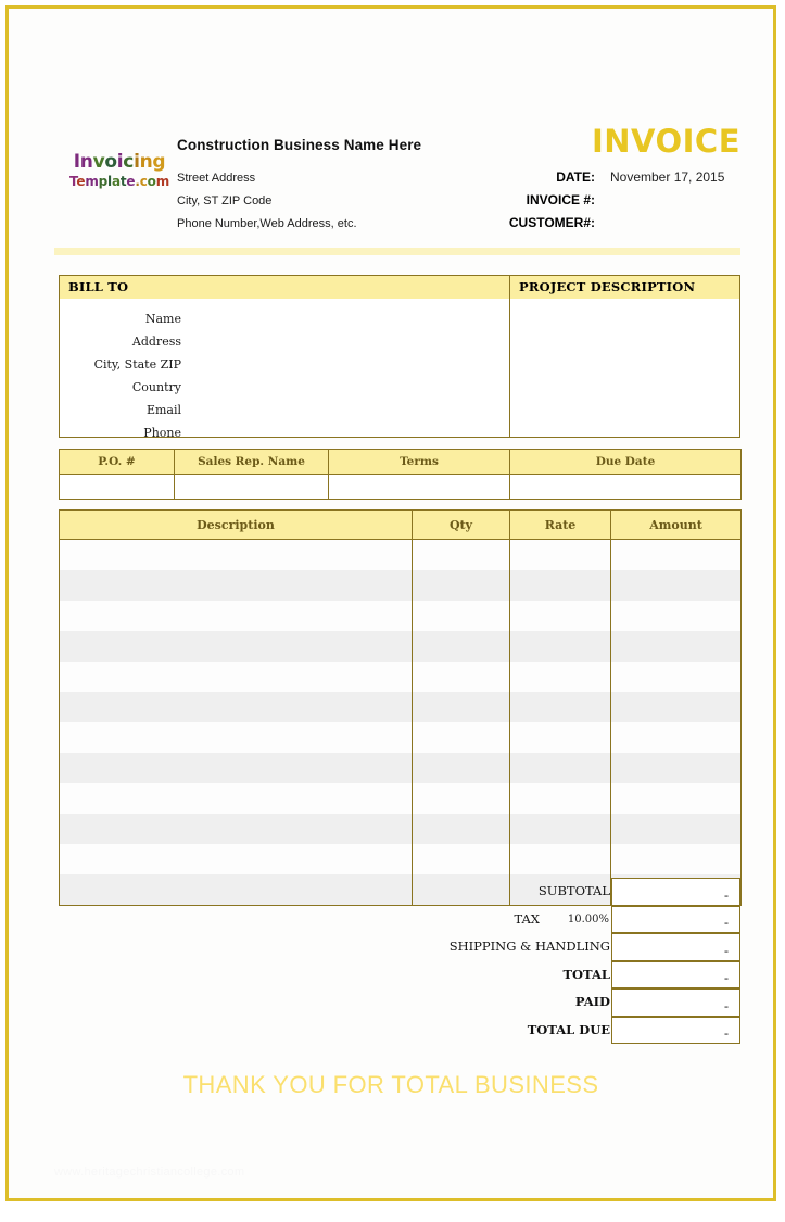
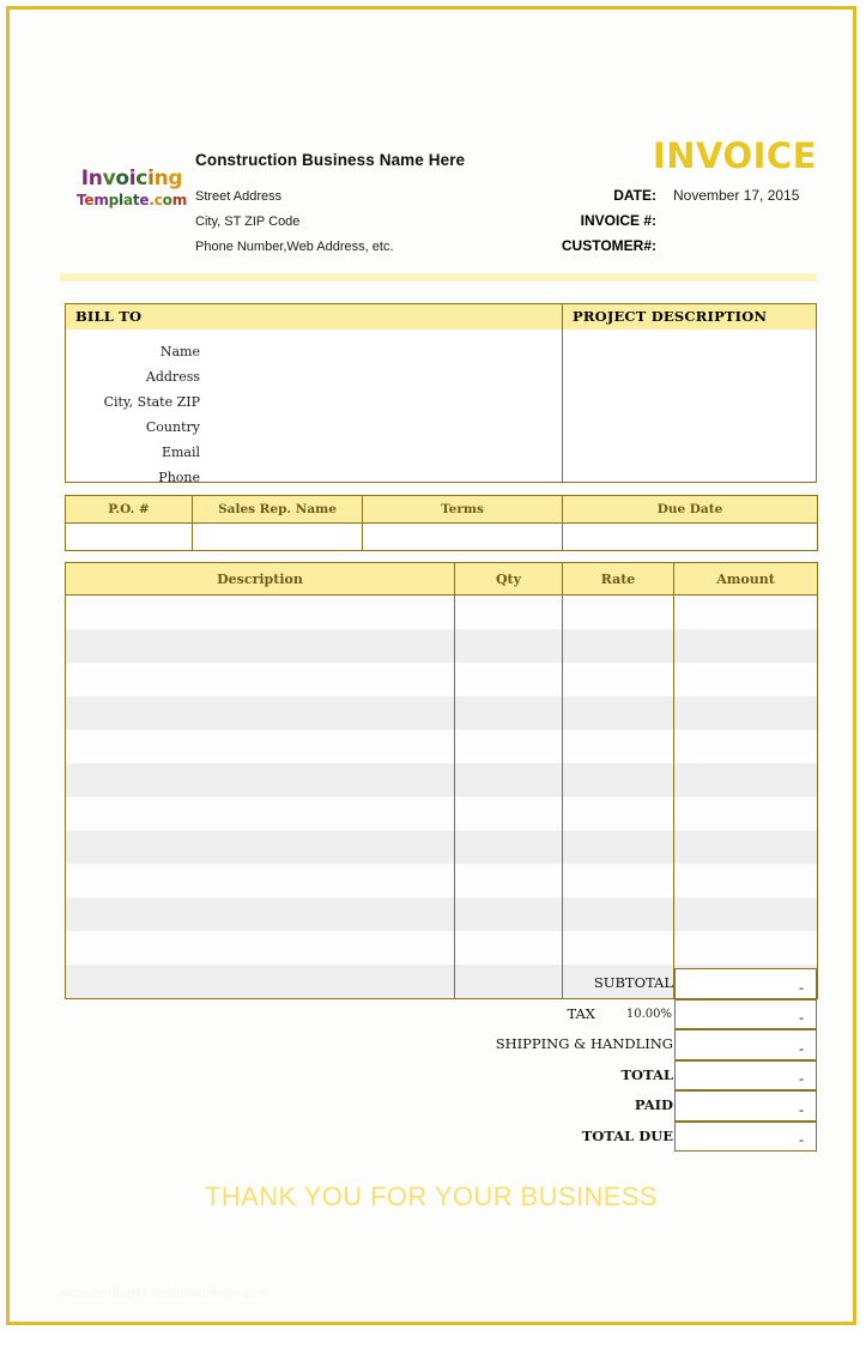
  Invoicing
  Template.com
  Construction Business Name Here
  Street Address
  City, ST ZIP Code
  Phone Number,Web Address, etc.
  INVOICE
  DATE:
  November 17, 2015
  INVOICE #:
  CUSTOMER#:
  BILL TO
  PROJECT DESCRIPTION
  Name
  Address
  City, State ZIP
  Country
  Email
  Phone
  P.O. #	Sales Rep. Name	Terms	Due Date
  Description	Qty	Rate	Amount
  SUBTOTAL
  -
  TAX
  10.00%
  -
  SHIPPING & HANDLING
  -
  TOTAL
  -
  PAID
  -
  TOTAL DUE
  -
- THANK YOU FOR TOTAL BUSINESS
+ THANK YOU FOR YOUR BUSINESS
